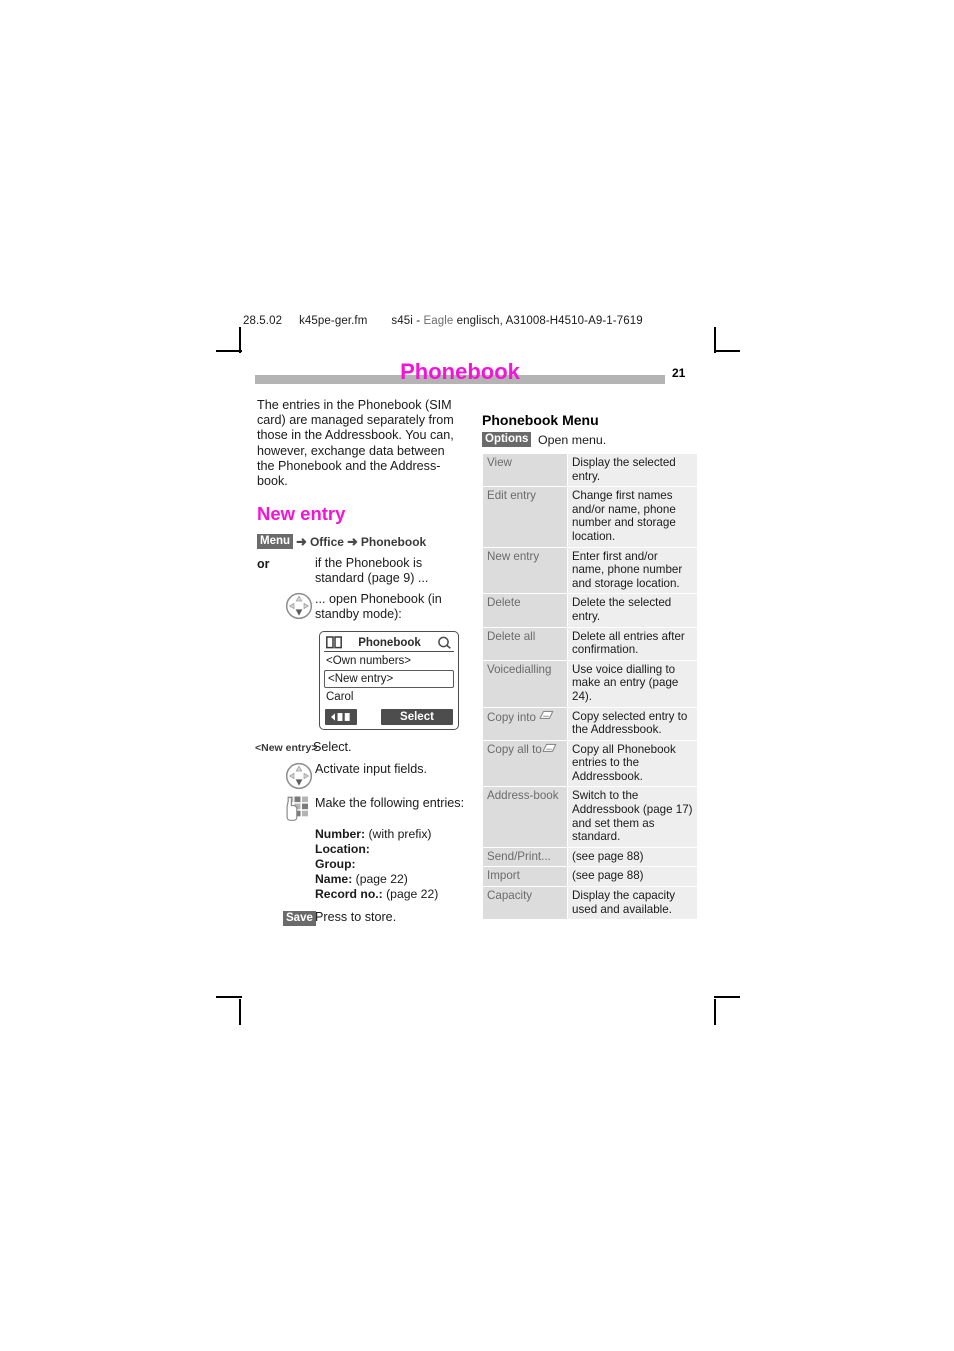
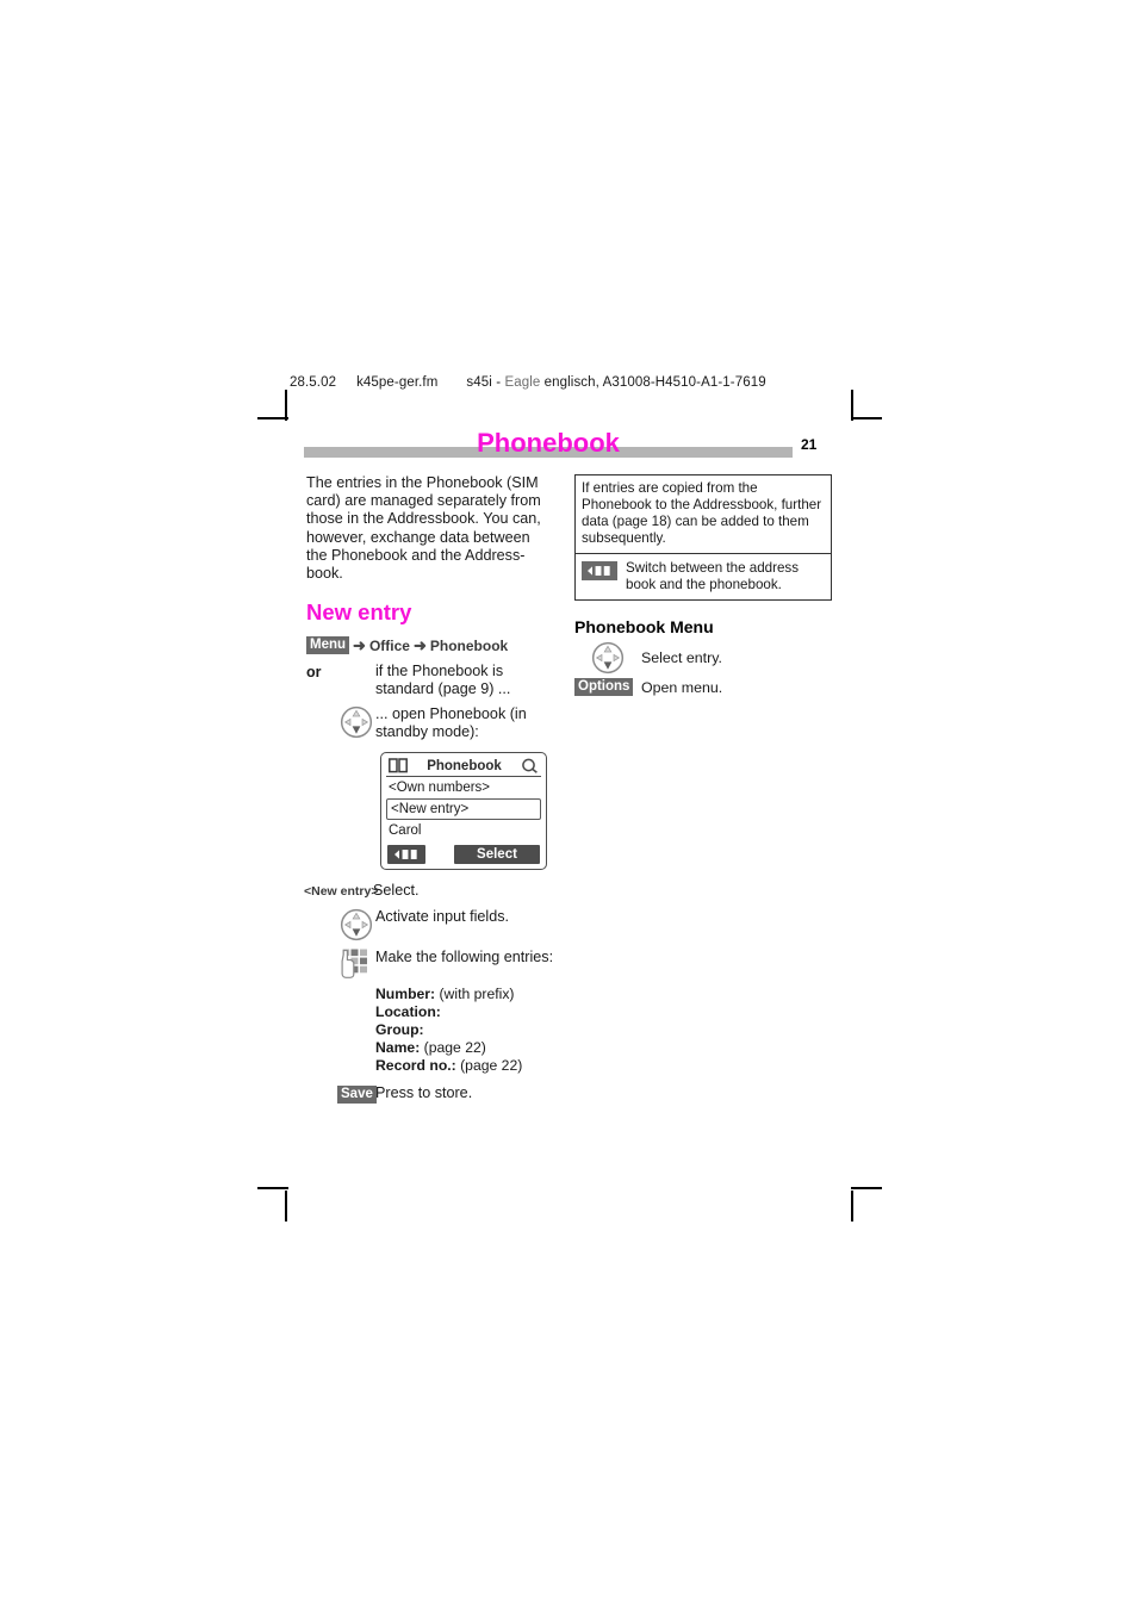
- 28.5.02 k45pe-ger.fm s45i - Eagle englisch, A31008-H4510-A9-1-7619
+ 28.5.02 k45pe-ger.fm s45i - Eagle englisch, A31008-H4510-A1-1-7619
  Phonebook
  21
  The entries in the Phonebook (SIM card) are managed separately from those in the Addressbook. You can, however, exchange data between the Phonebook and the Address-book.
  New entry
  Menu ➜ Office ➜ Phonebook
  or
  if the Phonebook is standard (page 9) ...
  ... open Phonebook (in standby mode):
  Phonebook
  <Own numbers>
  <New entry>
  Carol
  Select
  <New entry
  Select.
  Activate input fields.
  Make the following entries:
  Number: (with prefix)
  Location:
  Group:
  Name: (page 22)
  Record no.: (page 22)
  Save
  Press to store.
+ If entries are copied from the Phonebook to the Addressbook, further data (page 18) can be added to them subsequently.
+ Switch between the address book and the phonebook.
  Phonebook Menu
+ Select entry.
  Options
  Open menu.
- View	Display the selected entry.
- Edit entry	Change first names and/or name, phone number and storage location.
- New entry	Enter first and/or name, phone number and storage location.
- Delete	Delete the selected entry.
- Delete all	Delete all entries after confirmation.
- Voicedialling	Use voice dialling to make an entry (page 24).
- Copy into	Copy selected entry to the Addressbook.
- Copy all to	Copy all Phonebook entries to the Addressbook.
- Address-book	Switch to the Addressbook (page 17) and set them as standard.
- Send/Print...	(see page 88)
- Import	(see page 88)
- Capacity	Display the capacity used and available.
